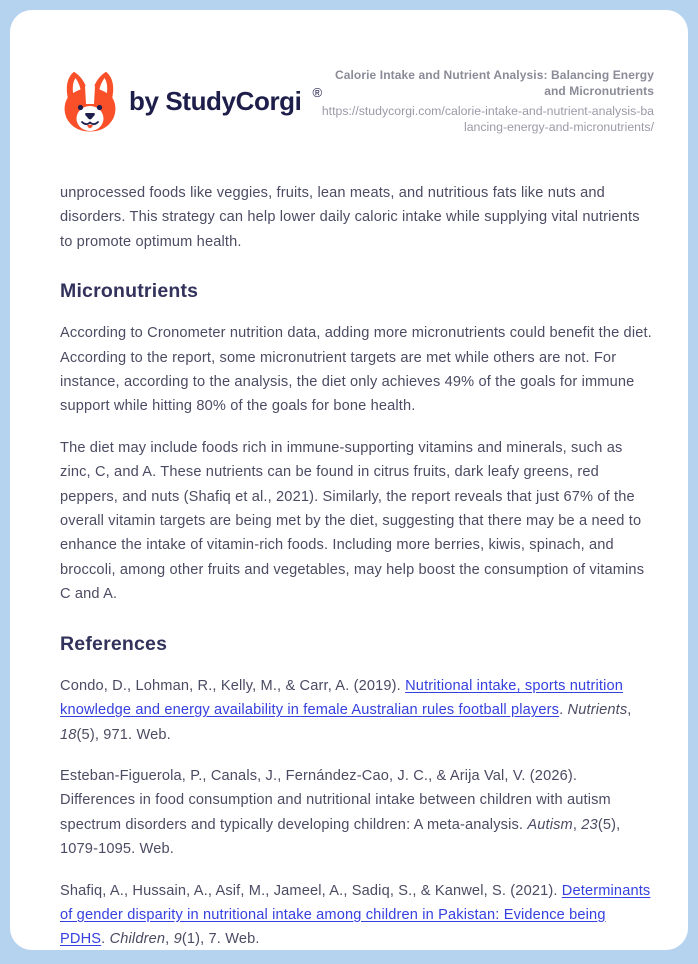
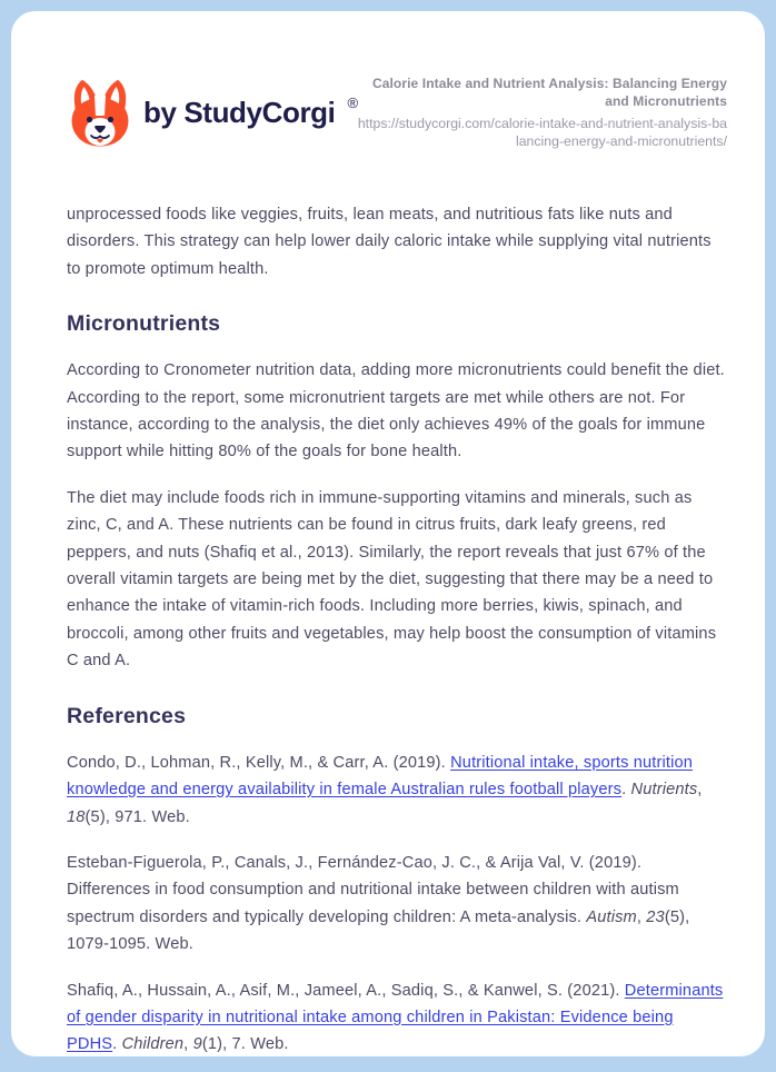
  by StudyCorgi
  ®
  Calorie Intake and Nutrient Analysis: Balancing Energy and Micronutrients
  https://studycorgi.com/calorie-intake-and-nutrient-analysis-balancing-energy-and-micronutrients/
  unprocessed foods like veggies, fruits, lean meats, and nutritious fats like nuts and disorders. This strategy can help lower daily caloric intake while supplying vital nutrients to promote optimum health.
  Micronutrients
  According to Cronometer nutrition data, adding more micronutrients could benefit the diet. According to the report, some micronutrient targets are met while others are not. For instance, according to the analysis, the diet only achieves 49% of the goals for immune support while hitting 80% of the goals for bone health.
- The diet may include foods rich in immune-supporting vitamins and minerals, such as zinc, C, and A. These nutrients can be found in citrus fruits, dark leafy greens, red peppers, and nuts (Shafiq et al., 2021). Similarly, the report reveals that just 67% of the overall vitamin targets are being met by the diet, suggesting that there may be a need to enhance the intake of vitamin-rich foods. Including more berries, kiwis, spinach, and broccoli, among other fruits and vegetables, may help boost the consumption of vitamins C and A.
+ The diet may include foods rich in immune-supporting vitamins and minerals, such as zinc, C, and A. These nutrients can be found in citrus fruits, dark leafy greens, red peppers, and nuts (Shafiq et al., 2013). Similarly, the report reveals that just 67% of the overall vitamin targets are being met by the diet, suggesting that there may be a need to enhance the intake of vitamin-rich foods. Including more berries, kiwis, spinach, and broccoli, among other fruits and vegetables, may help boost the consumption of vitamins C and A.
  References
  Condo, D., Lohman, R., Kelly, M., & Carr, A. (2019). Nutritional intake, sports nutrition knowledge and energy availability in female Australian rules football players. Nutrients, 18(5), 971. Web.
- Esteban-Figuerola, P., Canals, J., Fernández-Cao, J. C., & Arija Val, V. (2026). Differences in food consumption and nutritional intake between children with autism spectrum disorders and typically developing children: A meta-analysis. Autism, 23(5), 1079-1095. Web.
+ Esteban-Figuerola, P., Canals, J., Fernández-Cao, J. C., & Arija Val, V. (2019). Differences in food consumption and nutritional intake between children with autism spectrum disorders and typically developing children: A meta-analysis. Autism, 23(5), 1079-1095. Web.
  Shafiq, A., Hussain, A., Asif, M., Jameel, A., Sadiq, S., & Kanwel, S. (2021). Determinants of gender disparity in nutritional intake among children in Pakistan: Evidence being PDHS. Children, 9(1), 7. Web.
